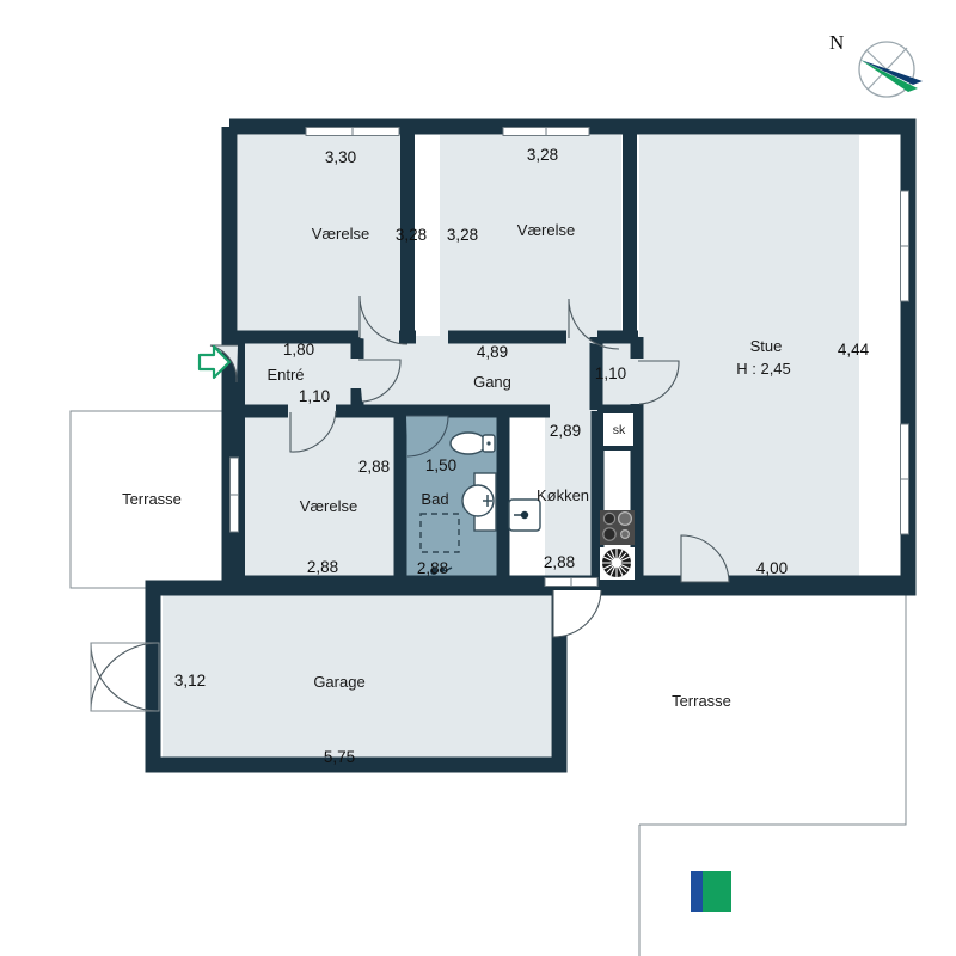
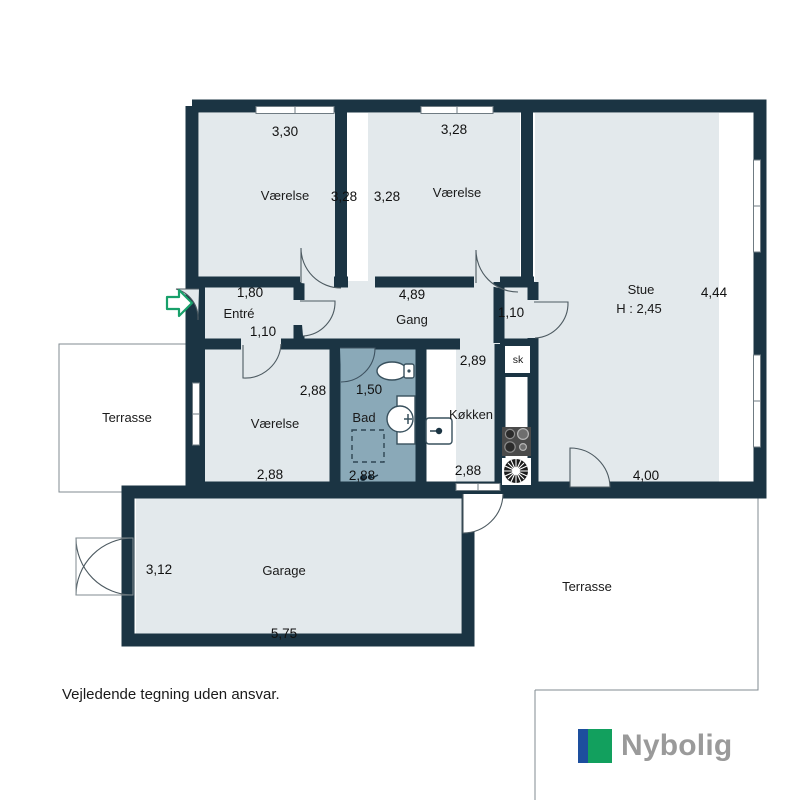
- N
  Værelse
  Værelse
  Stue
  H : 2,45
  Entré
  Gang
  Værelse
  Bad
  Køkken
  sk
  Garage
  Terrasse
  Terrasse
  3,30
  3,28
  3,28
  3,28
  4,44
  1,80
  1,10
  4,89
  1,10
  2,88
  2,88
  1,50
  2,88
  2,89
  2,88
  4,00
  3,12
  5,75
+ Vejledende tegning uden ansvar.
+ Nybolig
